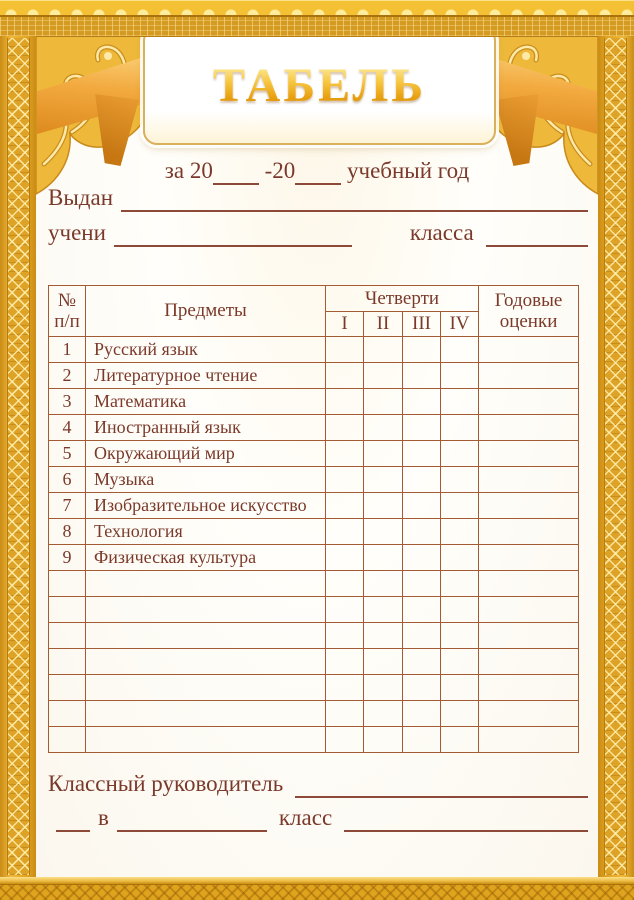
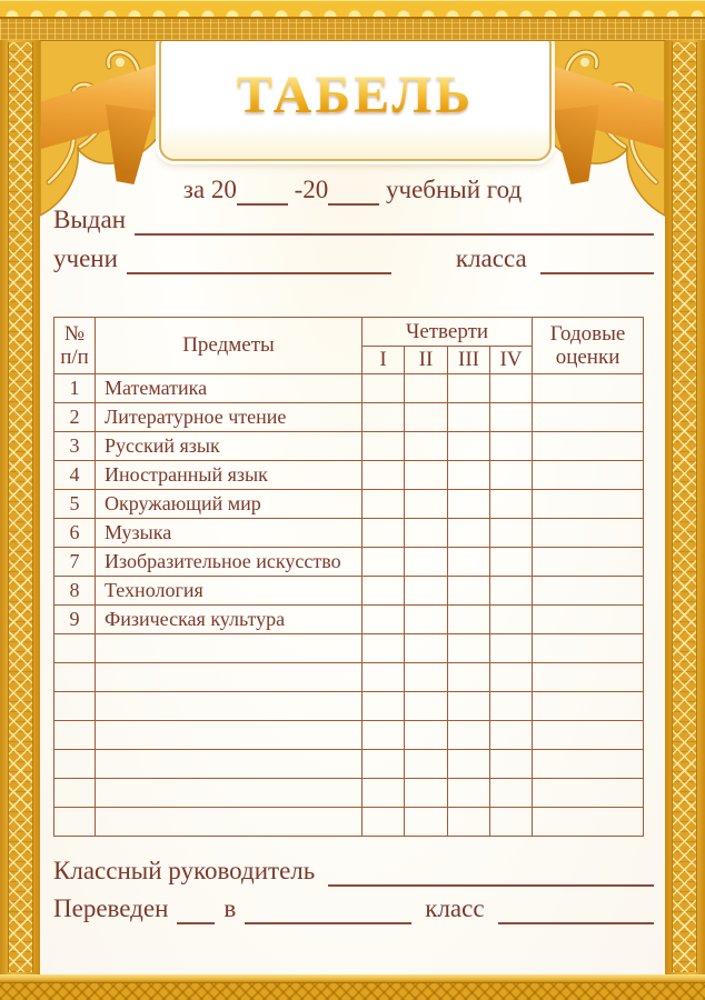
  ТАБЕЛЬ
  за 20 -20 учебный год
  Выдан
  учени
  класса
  № п/п	Предметы	Четверти	Годовые оценки
  I	II	III	IV
- 1	Русский язык
+ 1	Математика
  2	Литературное чтение
- 3	Математика
+ 3	Русский язык
  4	Иностранный язык
  5	Окружающий мир
  6	Музыка
  7	Изобразительное искусство
  8	Технология
  9	Физическая культура
  Классный руководитель
+ Переведен
  в
  класс
